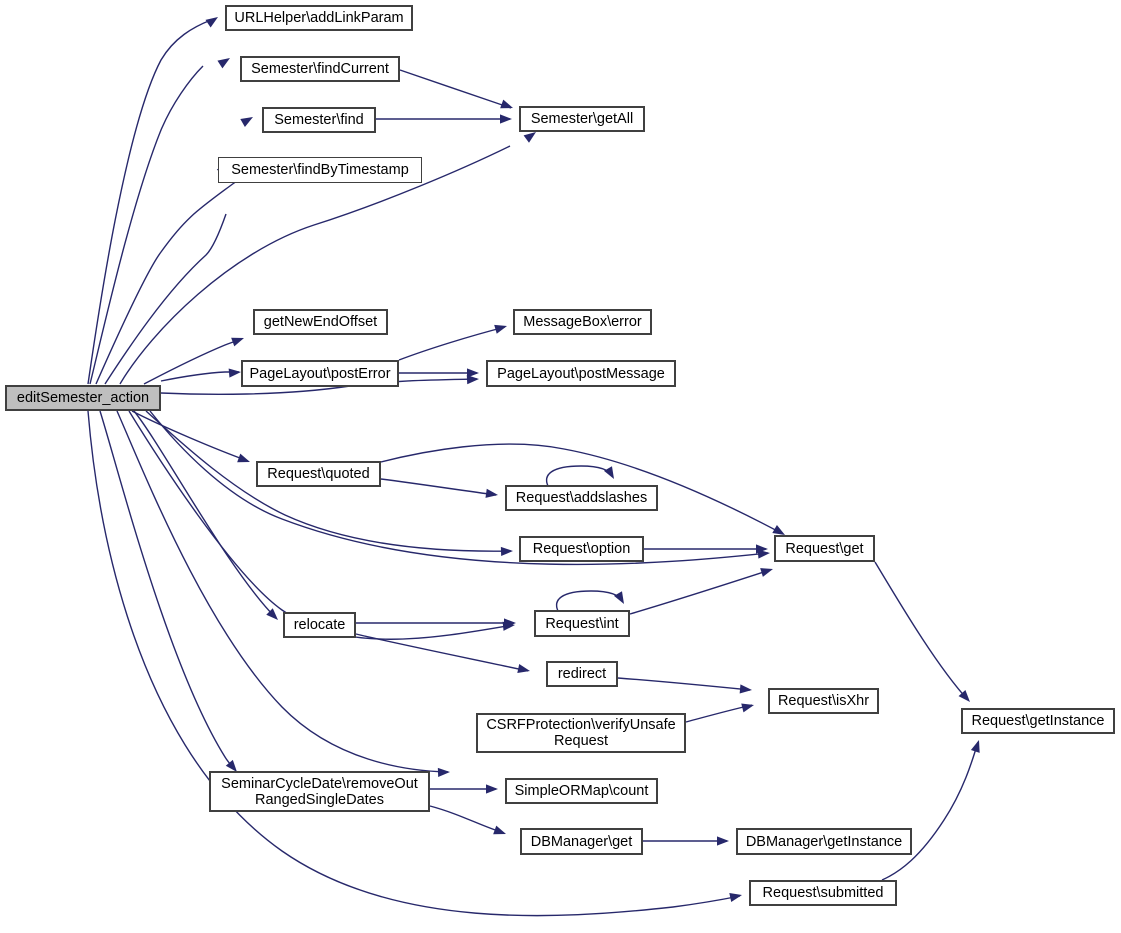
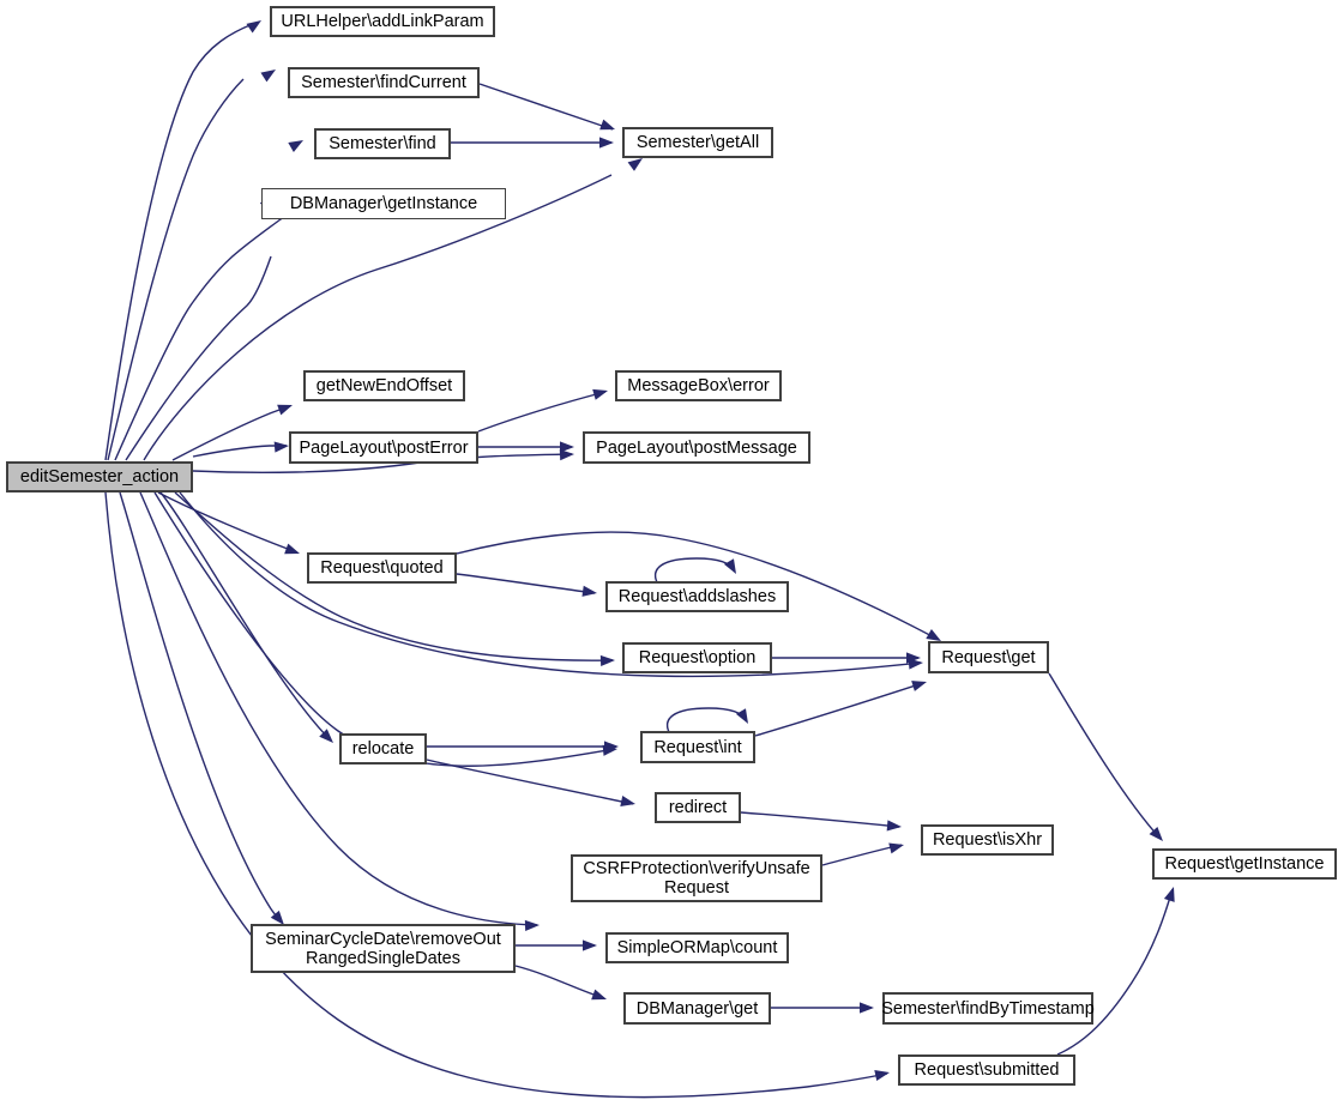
  editSemester_action
  URLHelper\addLinkParam
  Semester\findCurrent
  Semester\find
- Semester\findByTimestamp
+ DBManager\getInstance
  Semester\getAll
  getNewEndOffset
  PageLayout\postError
  MessageBox\error
  PageLayout\postMessage
  Request\quoted
  Request\addslashes
  Request\option
  Request\get
  relocate
  Request\int
  redirect
  Request\isXhr
  CSRFProtection\verifyUnsafe
  Request
  Request\getInstance
  SeminarCycleDate\removeOut
  RangedSingleDates
  SimpleORMap\count
  DBManager\get
- DBManager\getInstance
+ Semester\findByTimestamp
  Request\submitted
